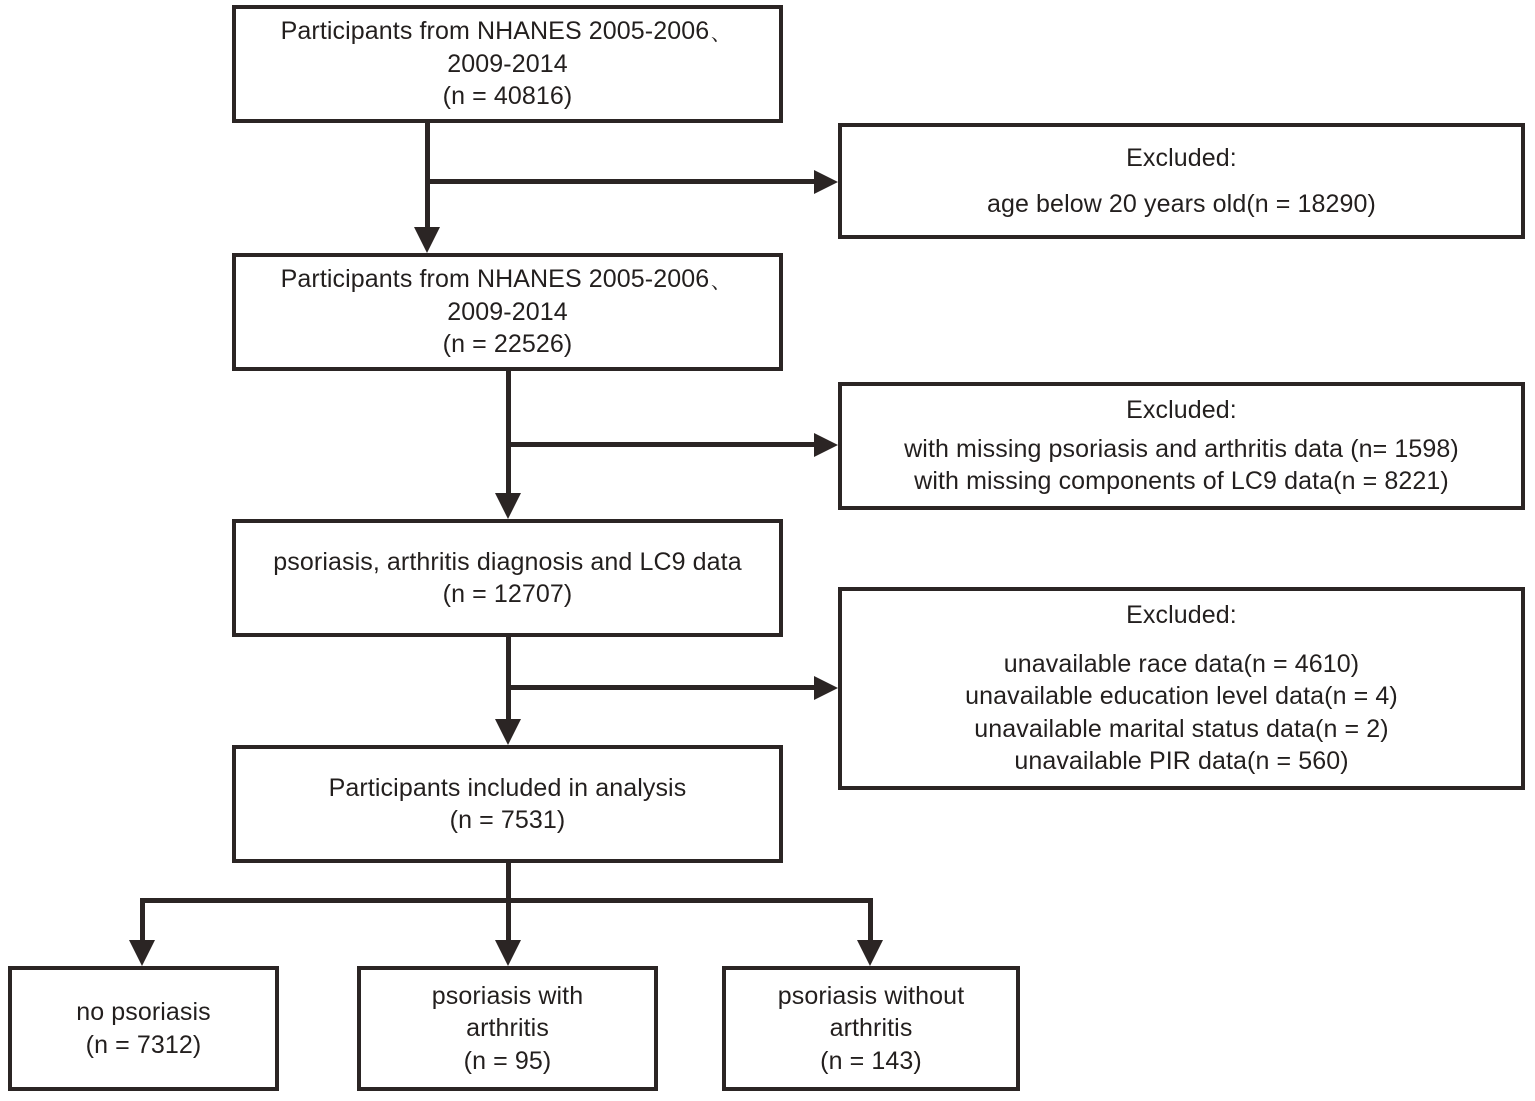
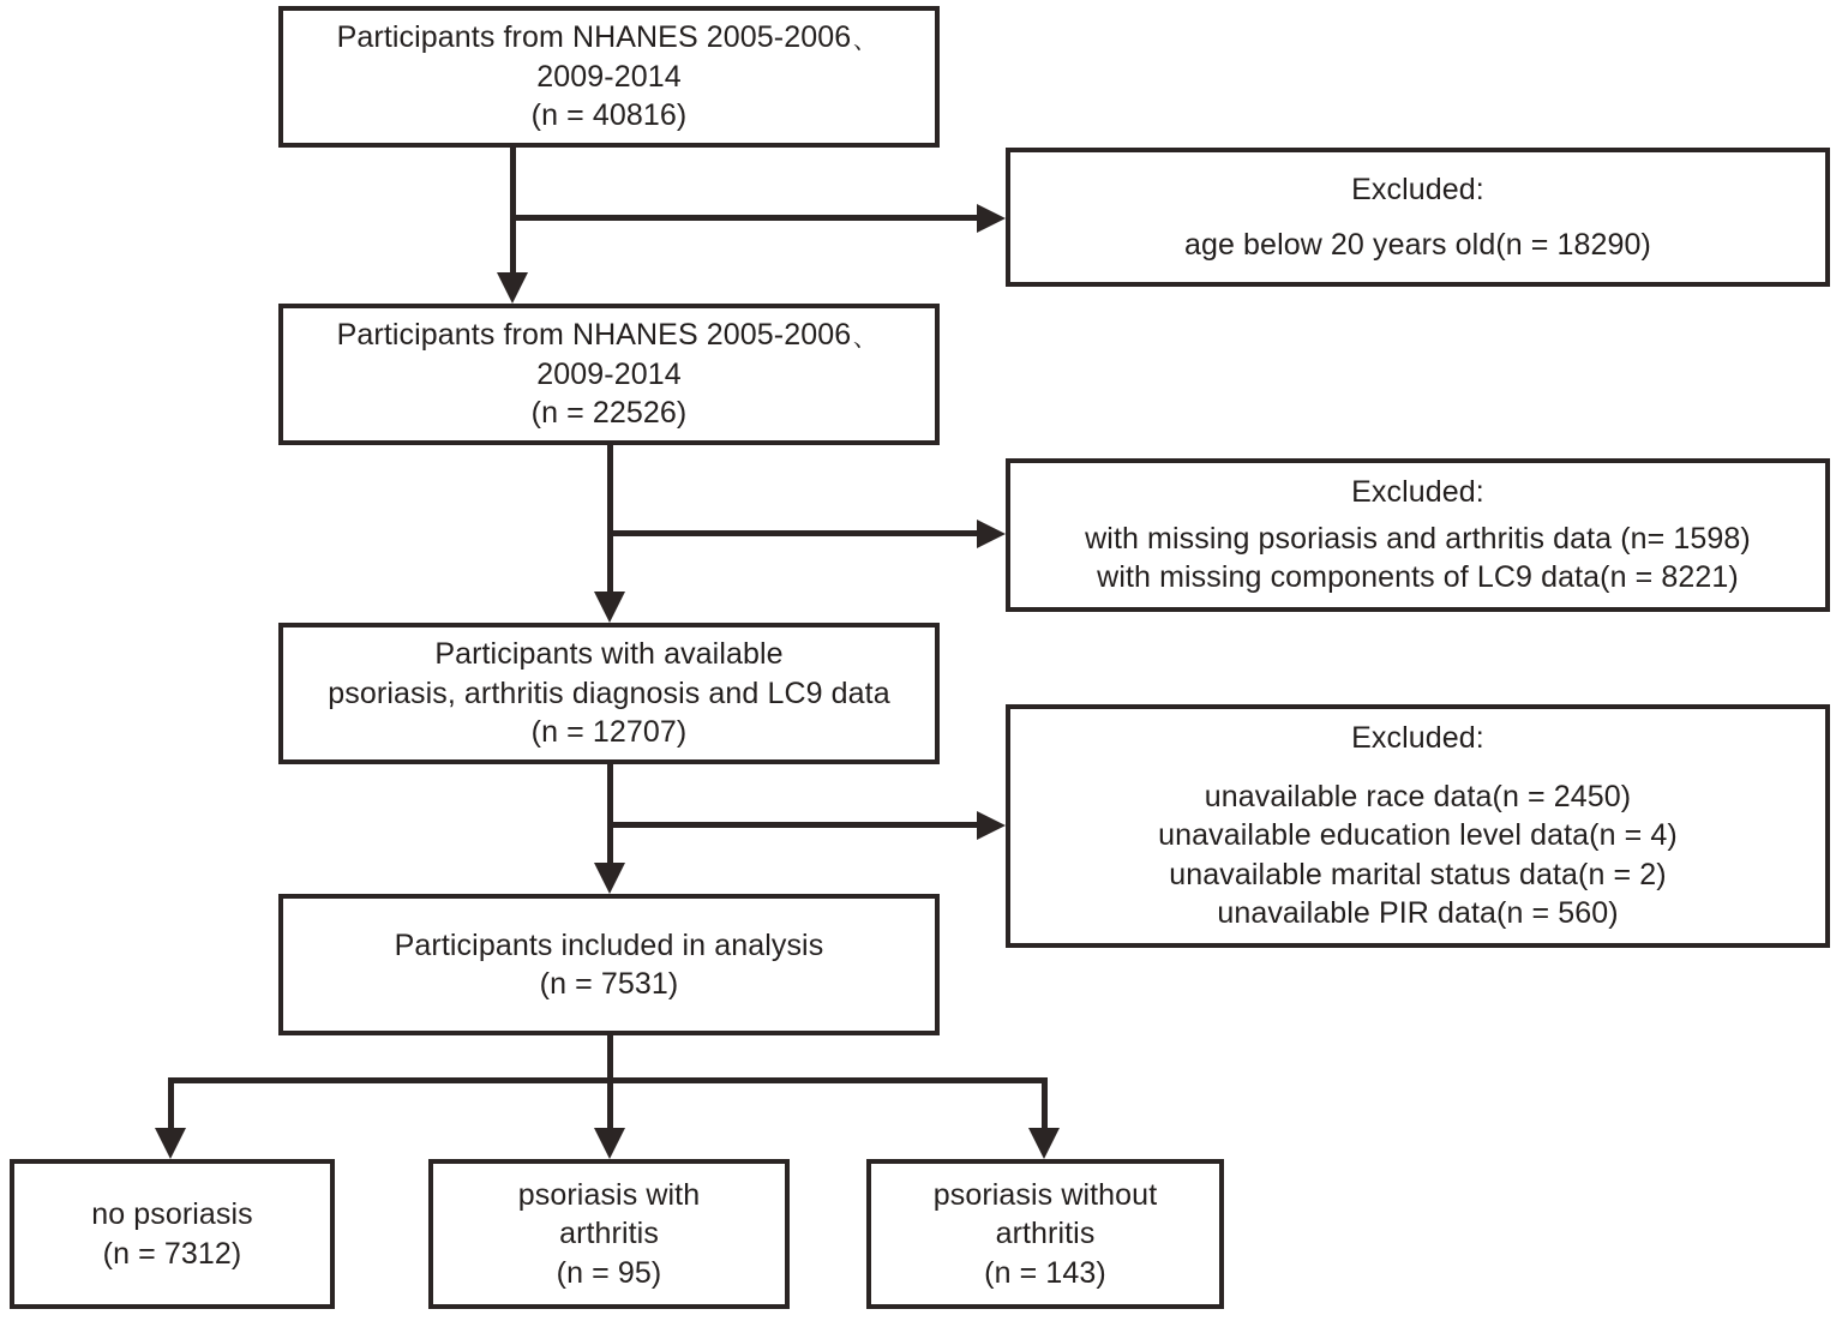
  Participants from NHANES 2005-2006、
  2009-2014
  (n = 40816)
  Excluded:
  age below 20 years old(n = 18290)
  Participants from NHANES 2005-2006、
  2009-2014
  (n = 22526)
  Excluded:
  with missing psoriasis and arthritis data (n= 1598)
  with missing components of LC9 data(n = 8221)
+ Participants with available
  psoriasis, arthritis diagnosis and LC9 data
  (n = 12707)
  Excluded:
- unavailable race data(n = 4610)
+ unavailable race data(n = 2450)
  unavailable education level data(n = 4)
  unavailable marital status data(n = 2)
  unavailable PIR data(n = 560)
  Participants included in analysis
  (n = 7531)
  no psoriasis
  (n = 7312)
  psoriasis with
  arthritis
  (n = 95)
  psoriasis without
  arthritis
  (n = 143)
